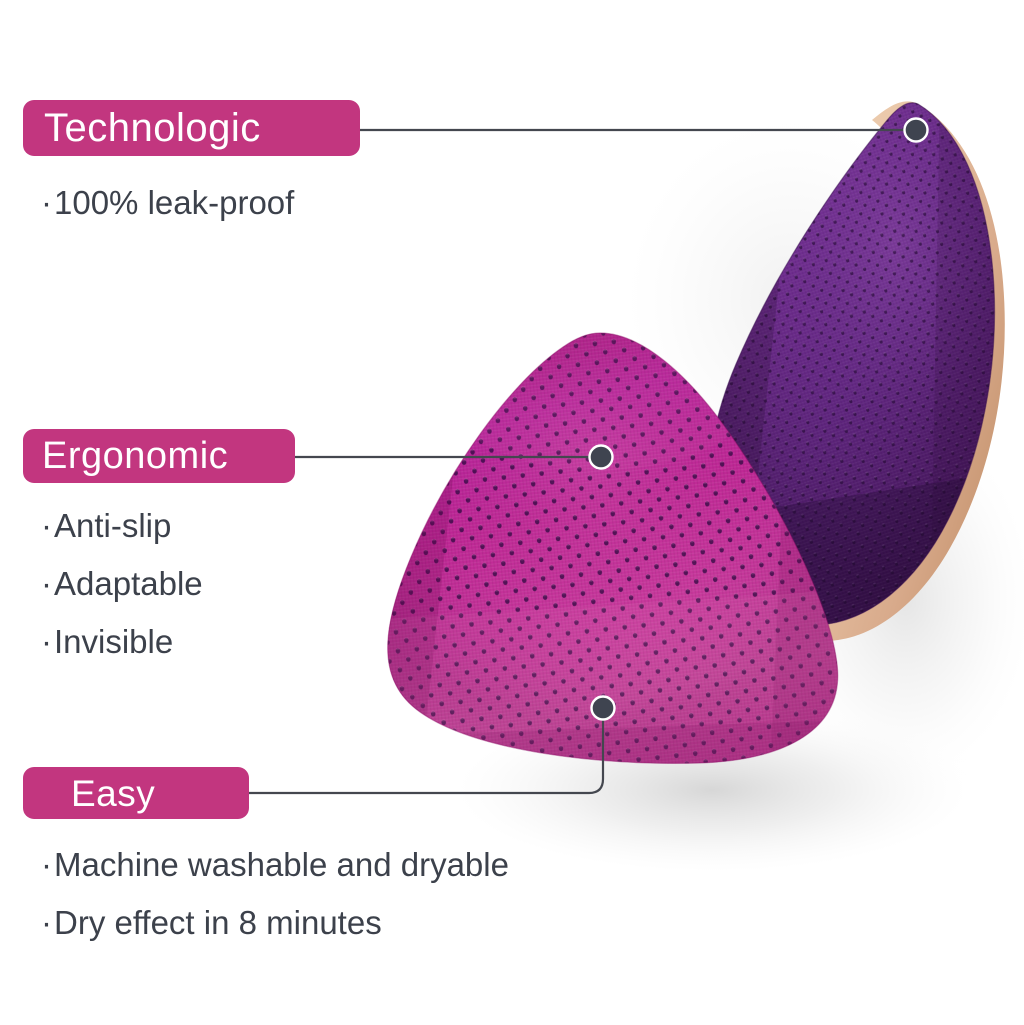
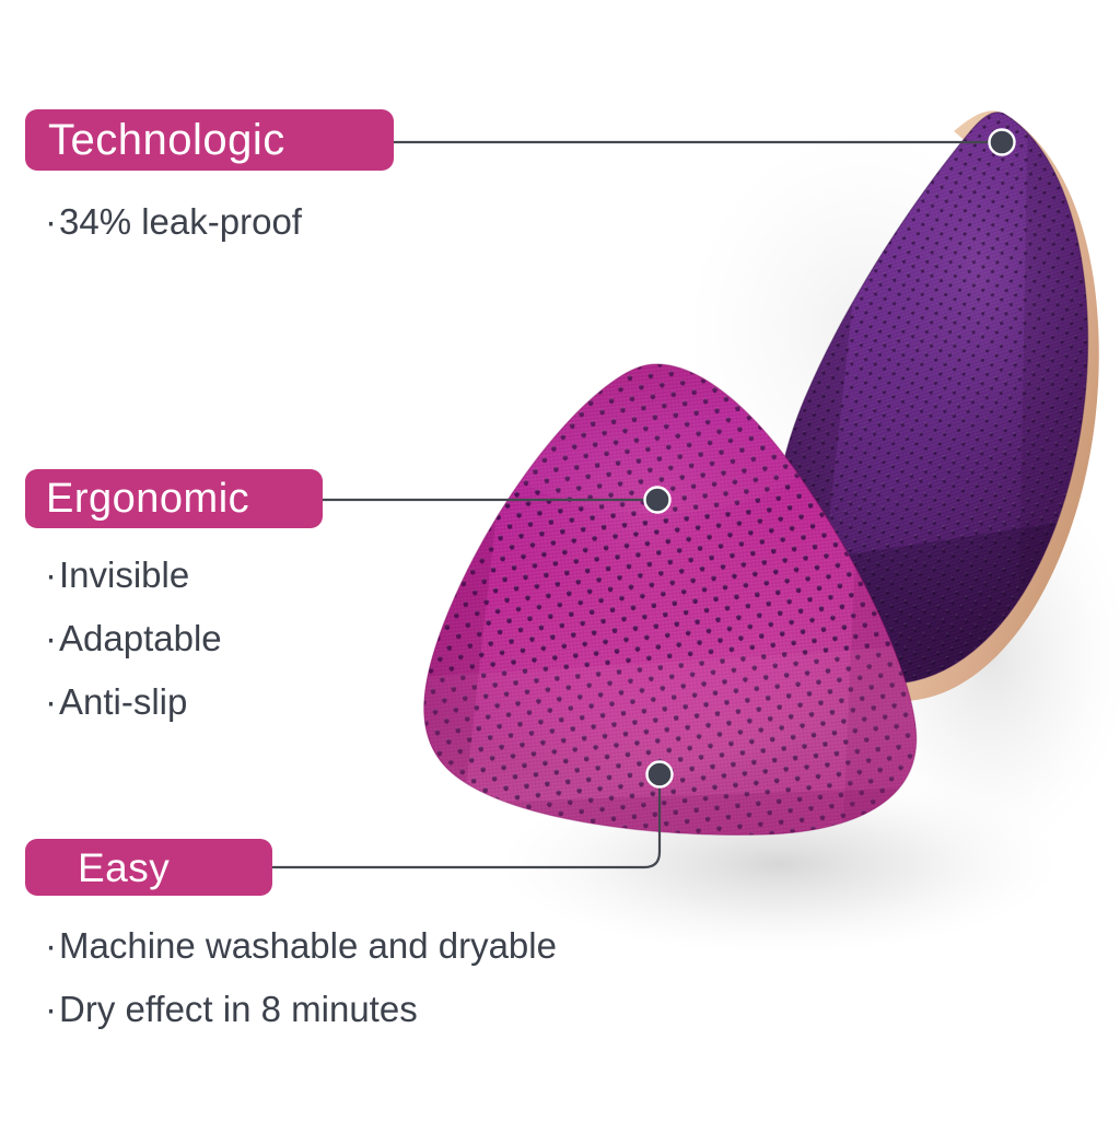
  Technologic
- ·100% leak-proof
+ ·34% leak-proof
  Ergonomic
- ·Anti-slip
+ ·Invisible
  ·Adaptable
- ·Invisible
+ ·Anti-slip
  Easy
  ·Machine washable and dryable
  ·Dry effect in 8 minutes
